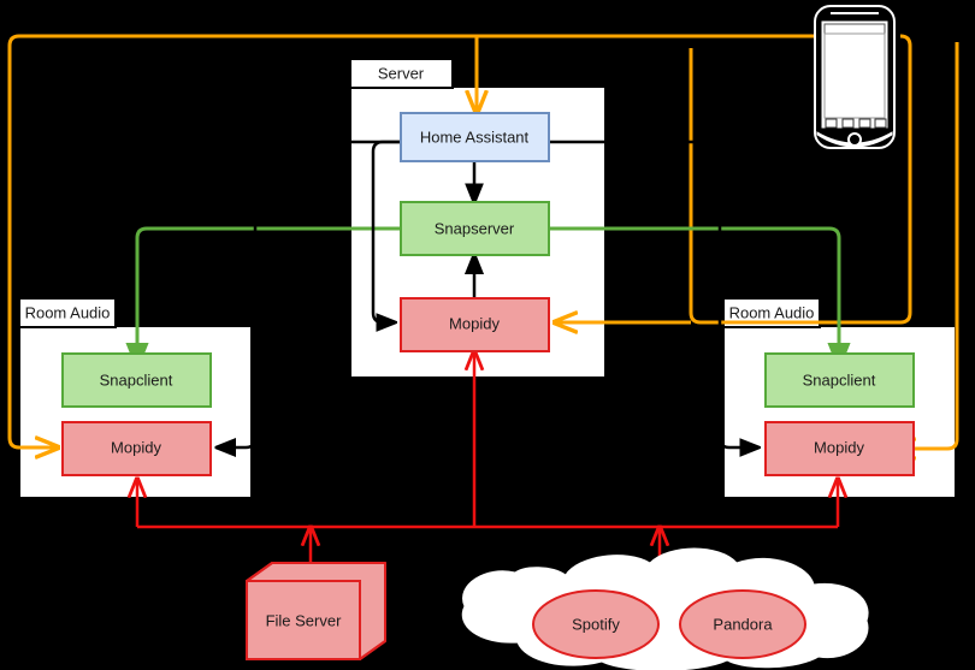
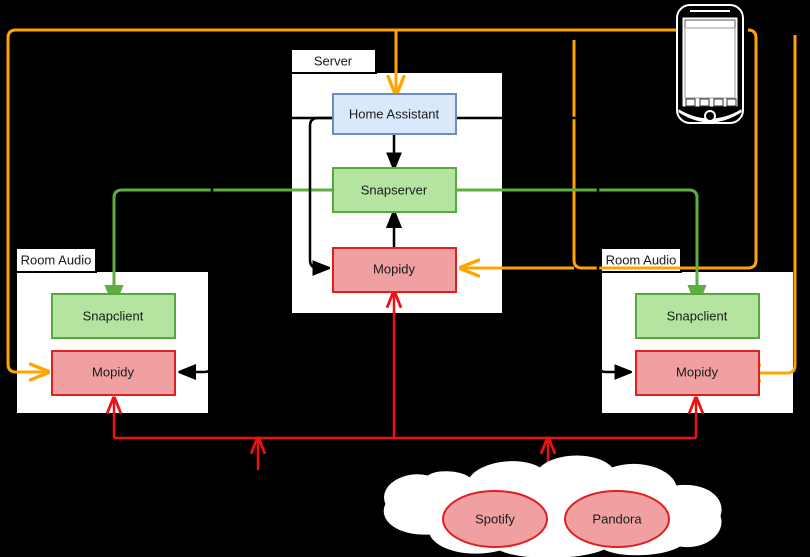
  Server
  Room Audio
  Room Audio
  Home Assistant
  Snapserver
  Mopidy
  Snapclient
  Mopidy
  Snapclient
  Mopidy
- File Server
  Spotify
  Pandora
